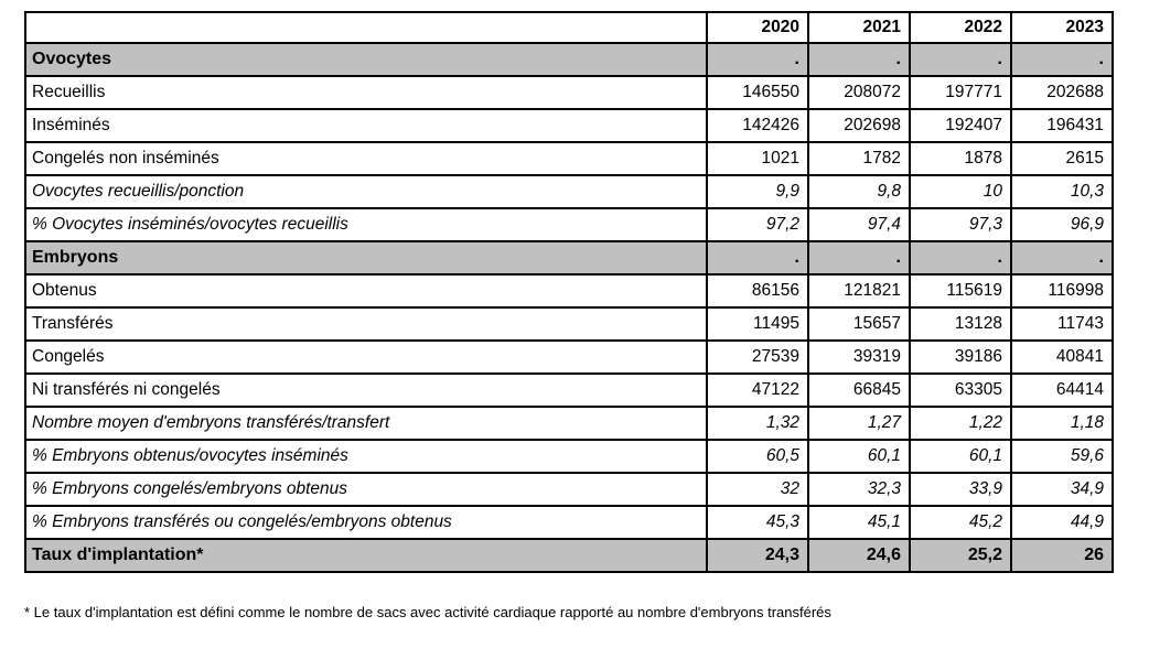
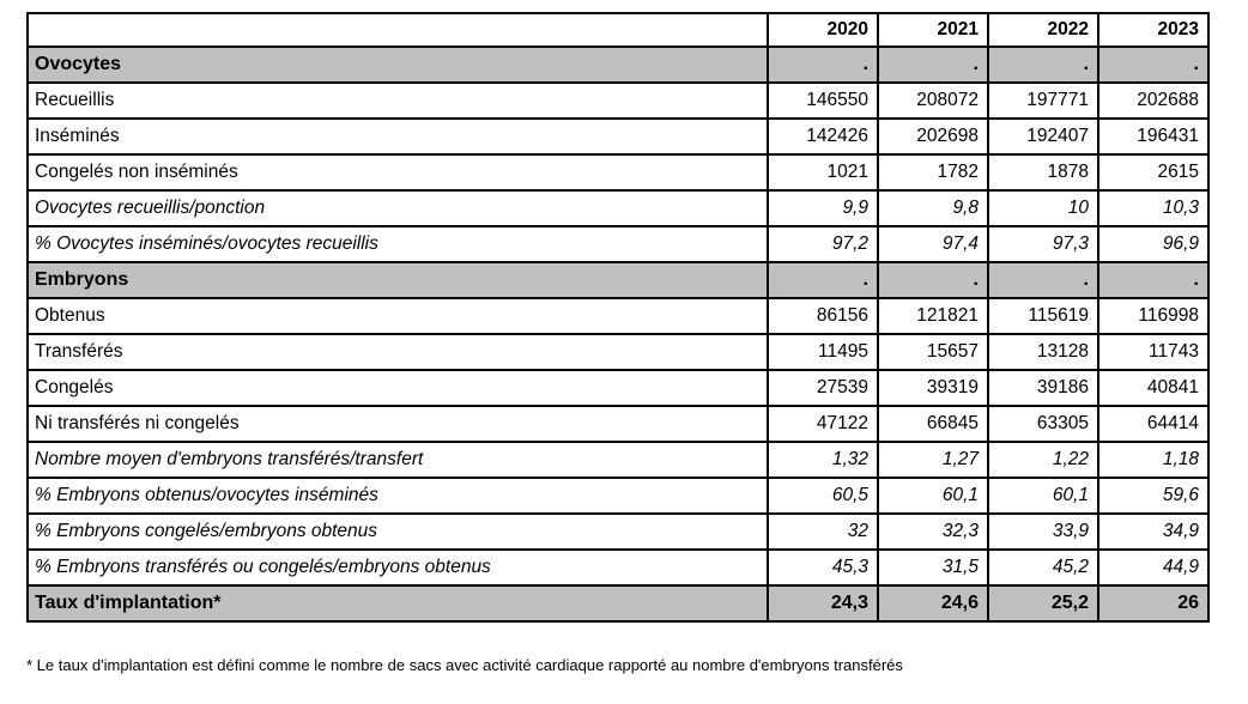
  	2020	2021	2022	2023
  Ovocytes	.	.	.	.
  Recueillis	146550	208072	197771	202688
  Inséminés	142426	202698	192407	196431
  Congelés non inséminés	1021	1782	1878	2615
  Ovocytes recueillis/ponction	9,9	9,8	10	10,3
  % Ovocytes inséminés/ovocytes recueillis	97,2	97,4	97,3	96,9
  Embryons	.	.	.	.
  Obtenus	86156	121821	115619	116998
  Transférés	11495	15657	13128	11743
  Congelés	27539	39319	39186	40841
  Ni transférés ni congelés	47122	66845	63305	64414
  Nombre moyen d'embryons transférés/transfert	1,32	1,27	1,22	1,18
  % Embryons obtenus/ovocytes inséminés	60,5	60,1	60,1	59,6
  % Embryons congelés/embryons obtenus	32	32,3	33,9	34,9
- % Embryons transférés ou congelés/embryons obtenus	45,3	45,1	45,2	44,9
+ % Embryons transférés ou congelés/embryons obtenus	45,3	31,5	45,2	44,9
  Taux d'implantation*	24,3	24,6	25,2	26
  * Le taux d'implantation est défini comme le nombre de sacs avec activité cardiaque rapporté au nombre d'embryons transférés
